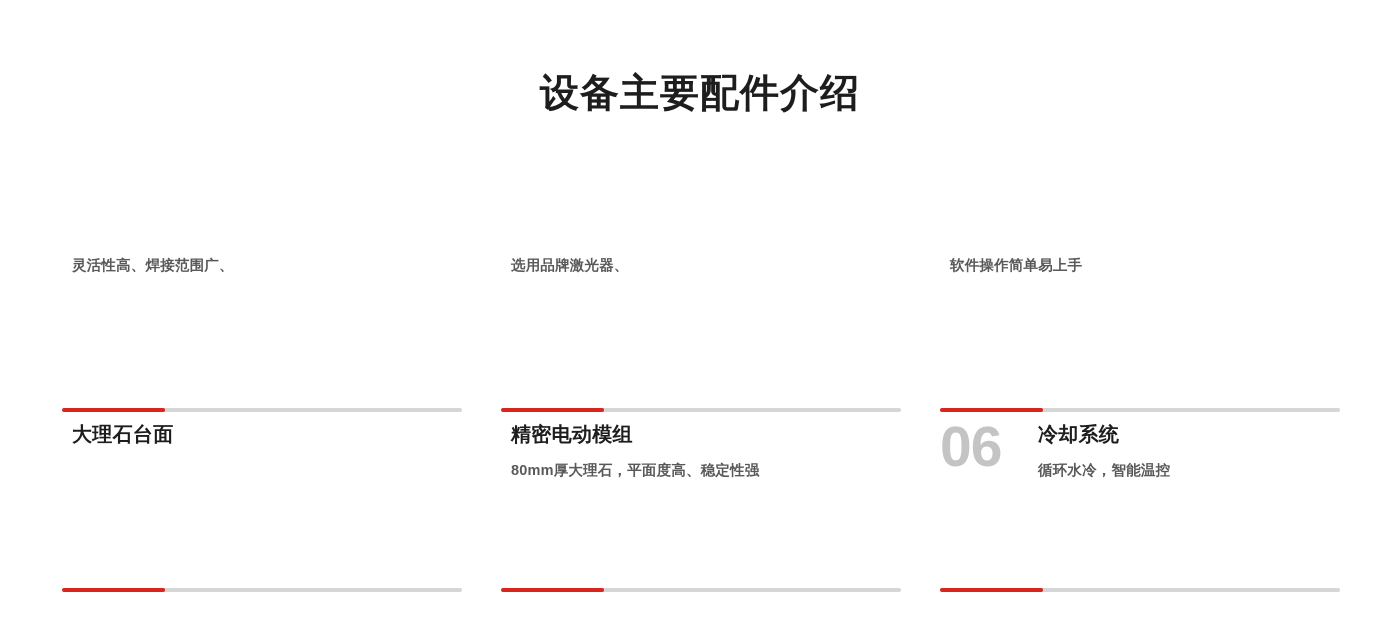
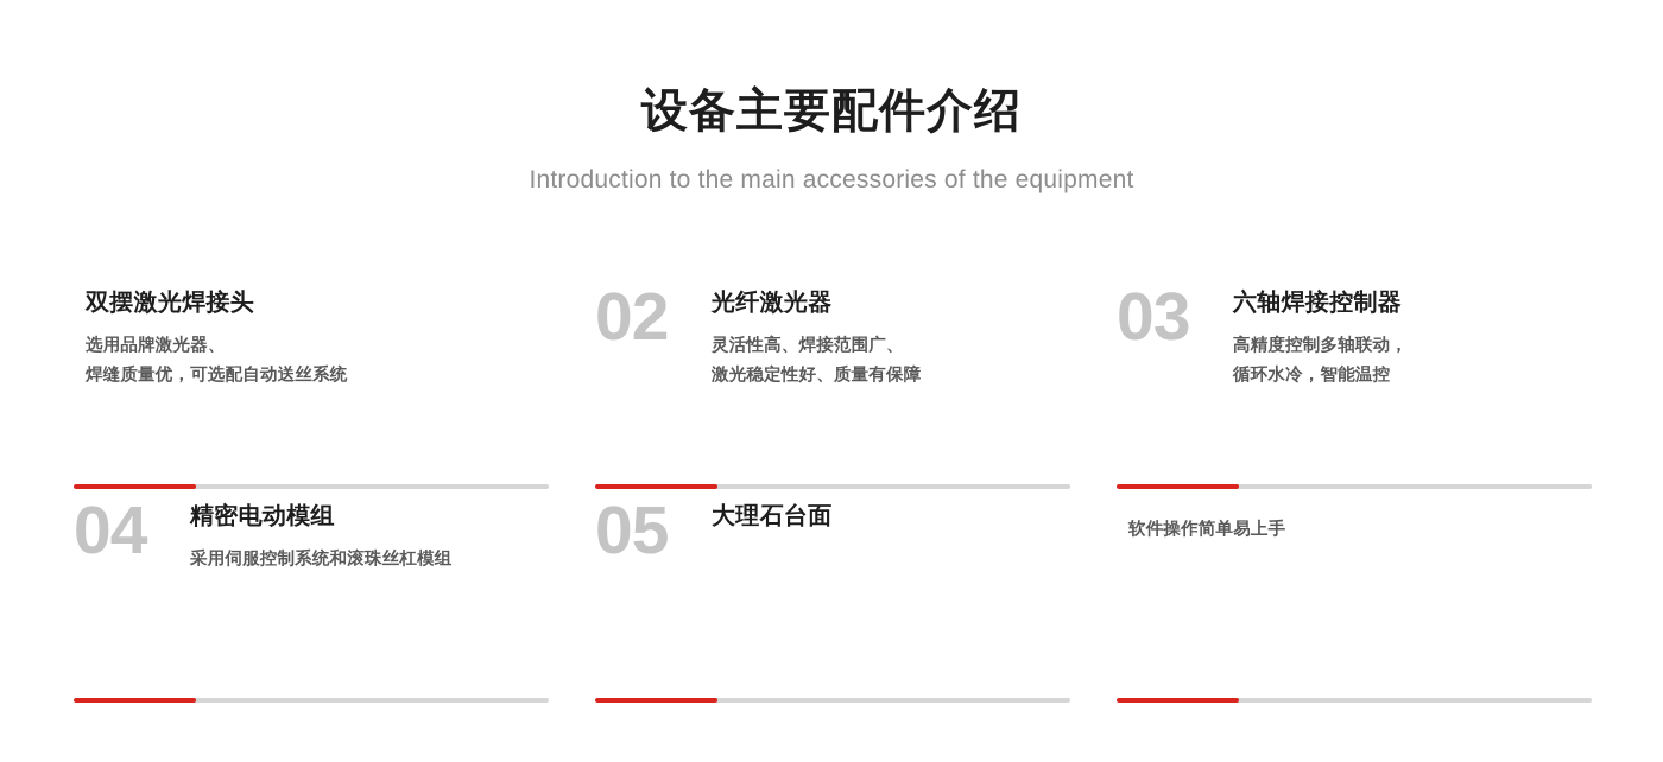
  设备主要配件介绍
+ Introduction to the main accessories of the equipment
+ 双摆激光焊接头
- 灵活性高、焊接范围广、
+ 选用品牌激光器、
+ 焊缝质量优，可选配自动送丝系统
+ 02
+ 光纤激光器
- 选用品牌激光器、
+ 灵活性高、焊接范围广、
+ 激光稳定性好、质量有保障
+ 03
+ 六轴焊接控制器
+ 高精度控制多轴联动，
- 软件操作简单易上手
+ 循环水冷，智能温控
+ 04
- 大理石台面
+ 精密电动模组
+ 采用伺服控制系统和滚珠丝杠模组
+ 05
- 精密电动模组
+ 大理石台面
- 80mm厚大理石，平面度高、稳定性强
- 06
- 冷却系统
- 循环水冷，智能温控
+ 软件操作简单易上手
